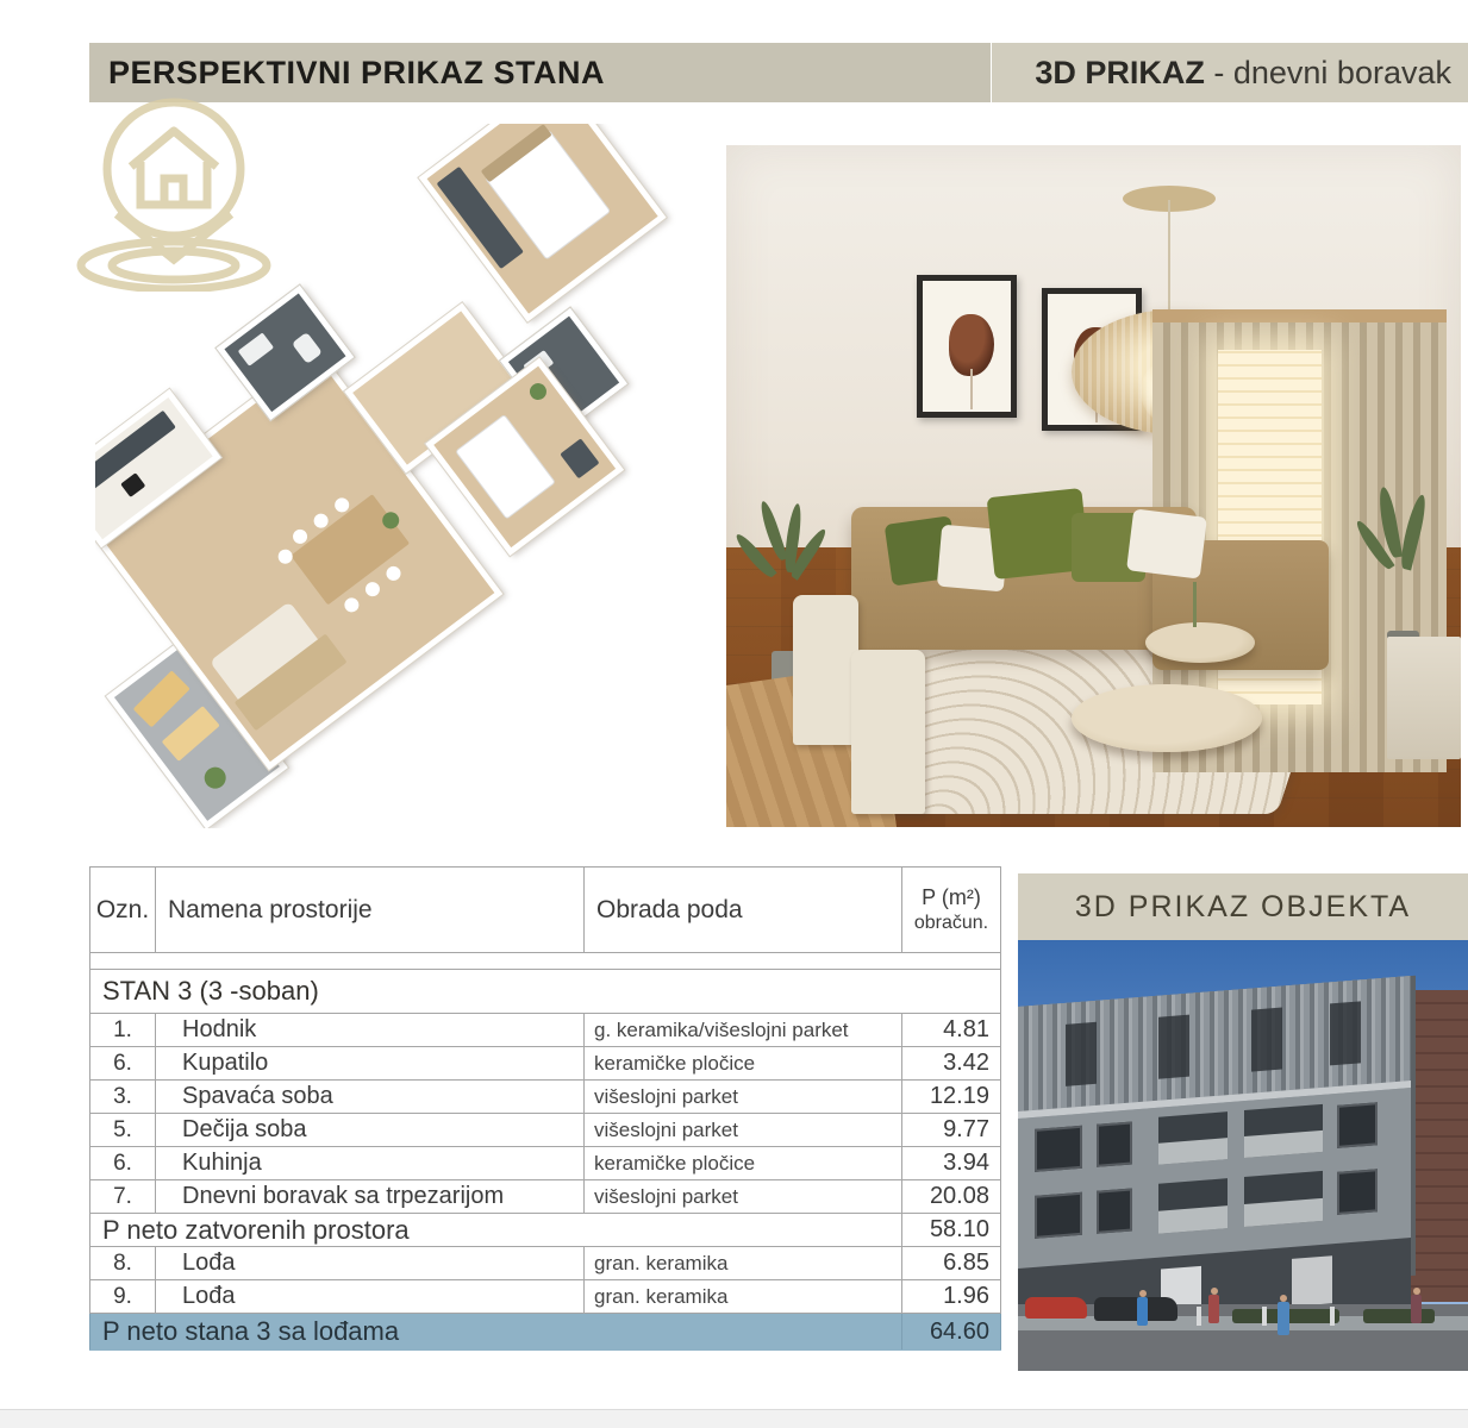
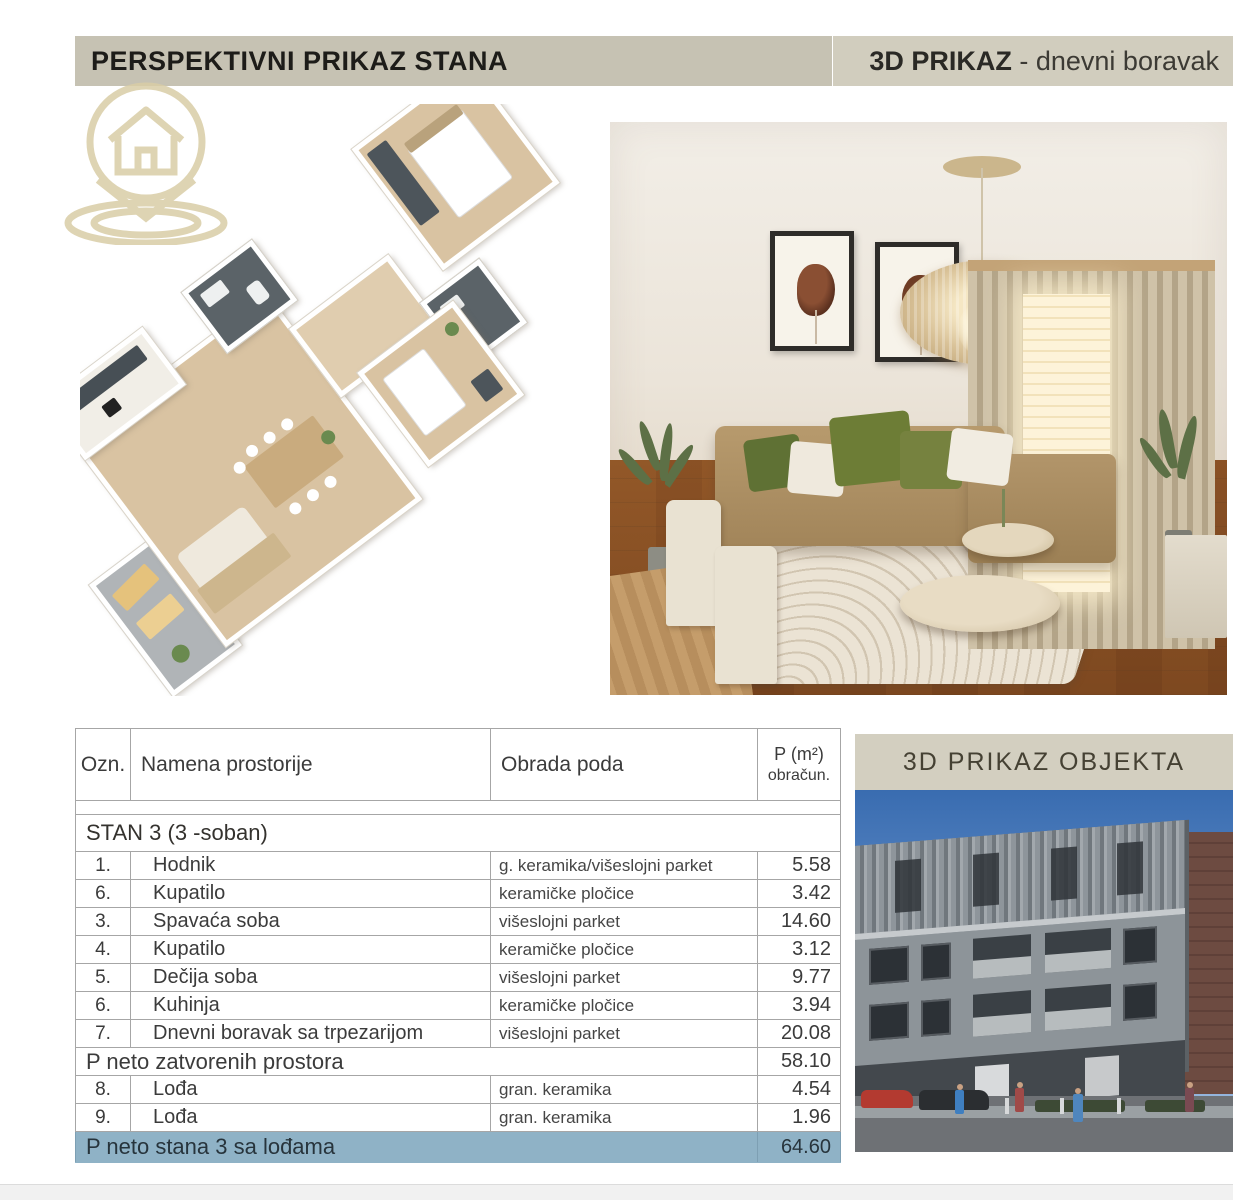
  PERSPEKTIVNI PRIKAZ STANA
  3D PRIKAZ
  - dnevni boravak
  Ozn.	Namena prostorije	Obrada poda	P (m²) obračun.
  STAN 3 (3 -soban)
- 1.	Hodnik	g. keramika/višeslojni parket	4.81
+ 1.	Hodnik	g. keramika/višeslojni parket	5.58
  6.	Kupatilo	keramičke pločice	3.42
- 3.	Spavaća soba	višeslojni parket	12.19
+ 3.	Spavaća soba	višeslojni parket	14.60
+ 4.	Kupatilo	keramičke pločice	3.12
  5.	Dečija soba	višeslojni parket	9.77
  6.	Kuhinja	keramičke pločice	3.94
  7.	Dnevni boravak sa trpezarijom	višeslojni parket	20.08
  P neto zatvorenih prostora	58.10
- 8.	Lođa	gran. keramika	6.85
+ 8.	Lođa	gran. keramika	4.54
  9.	Lođa	gran. keramika	1.96
  P neto stana 3 sa lođama	64.60
  3D PRIKAZ OBJEKTA
